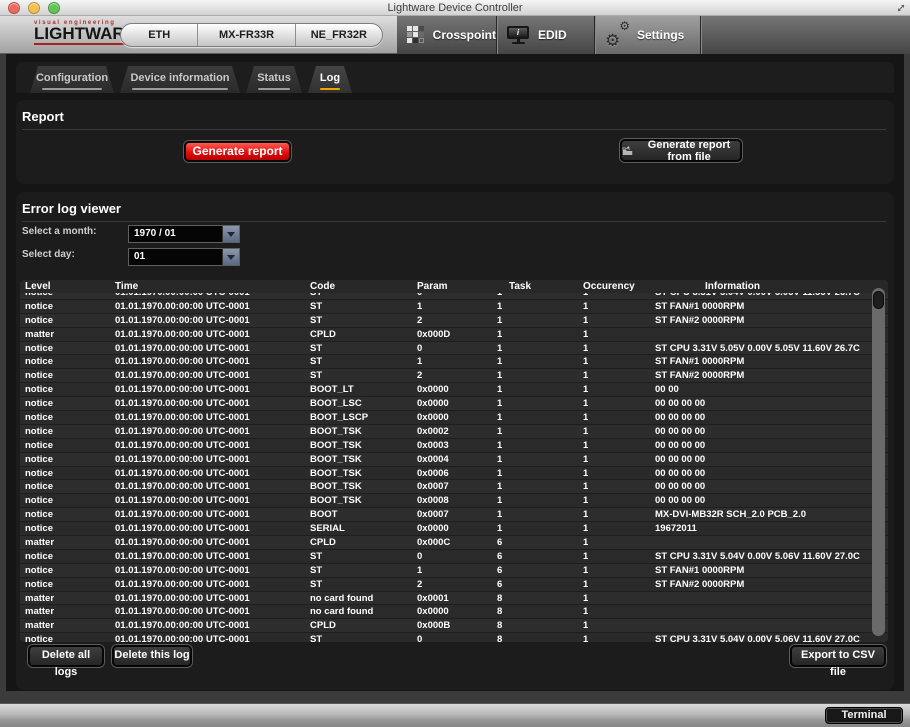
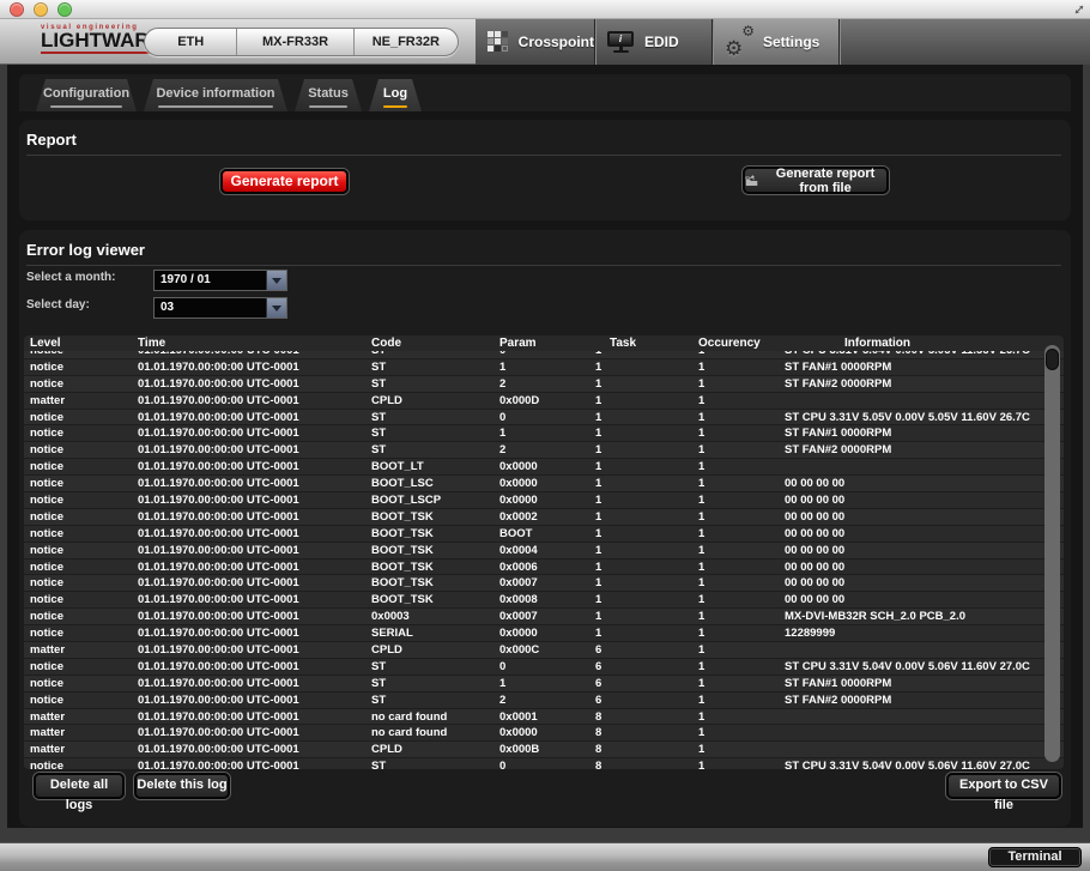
- Lightware Device Controller
  LIGHTWAR
  ETH
  MX-FR33R
  NE_FR32R
  Crosspoint
  i
  EDID
  ⚙
  ⚙
  Settings
  Configuration
  Device information
  Status
  Log
  Report
  Generate report
  Generate report from file
  Error log viewer
  Select a month:
  1970 / 01
  Select day:
- 01
+ 03
  Level
  Time
  Code
  Param
  Task
  Occurency
  Information
  notice
  01.01.1970.00:00:00 UTC-0001
  ST
  0
  1
  1
  ST CPU 3.31V 5.04V 0.00V 5.06V 11.56V 26.7C
  notice
  01.01.1970.00:00:00 UTC-0001
  ST
  1
  1
  1
  ST FAN#1 0000RPM
  notice
  01.01.1970.00:00:00 UTC-0001
  ST
  2
  1
  1
  ST FAN#2 0000RPM
  matter
  01.01.1970.00:00:00 UTC-0001
  CPLD
  0x000D
  1
  1
  notice
  01.01.1970.00:00:00 UTC-0001
  ST
  0
  1
  1
  ST CPU 3.31V 5.05V 0.00V 5.05V 11.60V 26.7C
  notice
  01.01.1970.00:00:00 UTC-0001
  ST
  1
  1
  1
  ST FAN#1 0000RPM
  notice
  01.01.1970.00:00:00 UTC-0001
  ST
  2
  1
  1
  ST FAN#2 0000RPM
  notice
  01.01.1970.00:00:00 UTC-0001
  BOOT_LT
  0x0000
  1
  1
- 00 00
  notice
  01.01.1970.00:00:00 UTC-0001
  BOOT_LSC
  0x0000
  1
  1
  00 00 00 00
  notice
  01.01.1970.00:00:00 UTC-0001
  BOOT_LSCP
  0x0000
  1
  1
  00 00 00 00
  notice
  01.01.1970.00:00:00 UTC-0001
  BOOT_TSK
  0x0002
  1
  1
  00 00 00 00
  notice
  01.01.1970.00:00:00 UTC-0001
  BOOT_TSK
- 0x0003
+ BOOT
  1
  1
  00 00 00 00
  notice
  01.01.1970.00:00:00 UTC-0001
  BOOT_TSK
  0x0004
  1
  1
  00 00 00 00
  notice
  01.01.1970.00:00:00 UTC-0001
  BOOT_TSK
  0x0006
  1
  1
  00 00 00 00
  notice
  01.01.1970.00:00:00 UTC-0001
  BOOT_TSK
  0x0007
  1
  1
  00 00 00 00
  notice
  01.01.1970.00:00:00 UTC-0001
  BOOT_TSK
  0x0008
  1
  1
  00 00 00 00
  notice
  01.01.1970.00:00:00 UTC-0001
- BOOT
+ 0x0003
  0x0007
  1
  1
  MX-DVI-MB32R SCH_2.0 PCB_2.0
  notice
  01.01.1970.00:00:00 UTC-0001
  SERIAL
  0x0000
  1
  1
- 19672011
+ 12289999
  matter
  01.01.1970.00:00:00 UTC-0001
  CPLD
  0x000C
  6
  1
  notice
  01.01.1970.00:00:00 UTC-0001
  ST
  0
  6
  1
  ST CPU 3.31V 5.04V 0.00V 5.06V 11.60V 27.0C
  notice
  01.01.1970.00:00:00 UTC-0001
  ST
  1
  6
  1
  ST FAN#1 0000RPM
  notice
  01.01.1970.00:00:00 UTC-0001
  ST
  2
  6
  1
  ST FAN#2 0000RPM
  matter
  01.01.1970.00:00:00 UTC-0001
  no card found
  0x0001
  8
  1
  matter
  01.01.1970.00:00:00 UTC-0001
  no card found
  0x0000
  8
  1
  matter
  01.01.1970.00:00:00 UTC-0001
  CPLD
  0x000B
  8
  1
  notice
  01.01.1970.00:00:00 UTC-0001
  ST
  0
  8
  1
  ST CPU 3.31V 5.04V 0.00V 5.06V 11.60V 27.0C
  Delete all logs
  Delete this log
  Export to CSV file
  Terminal
